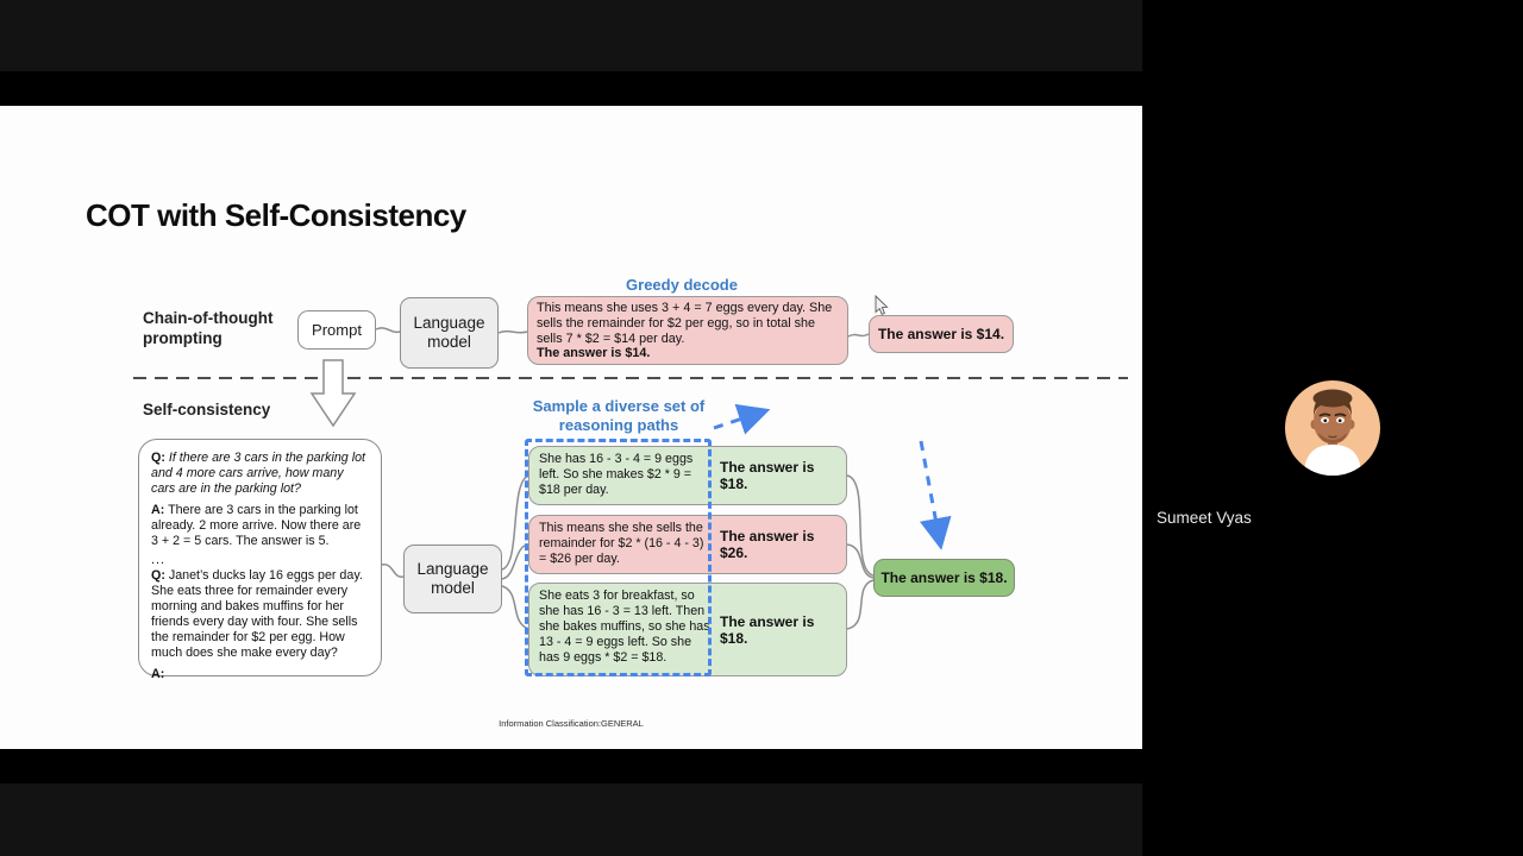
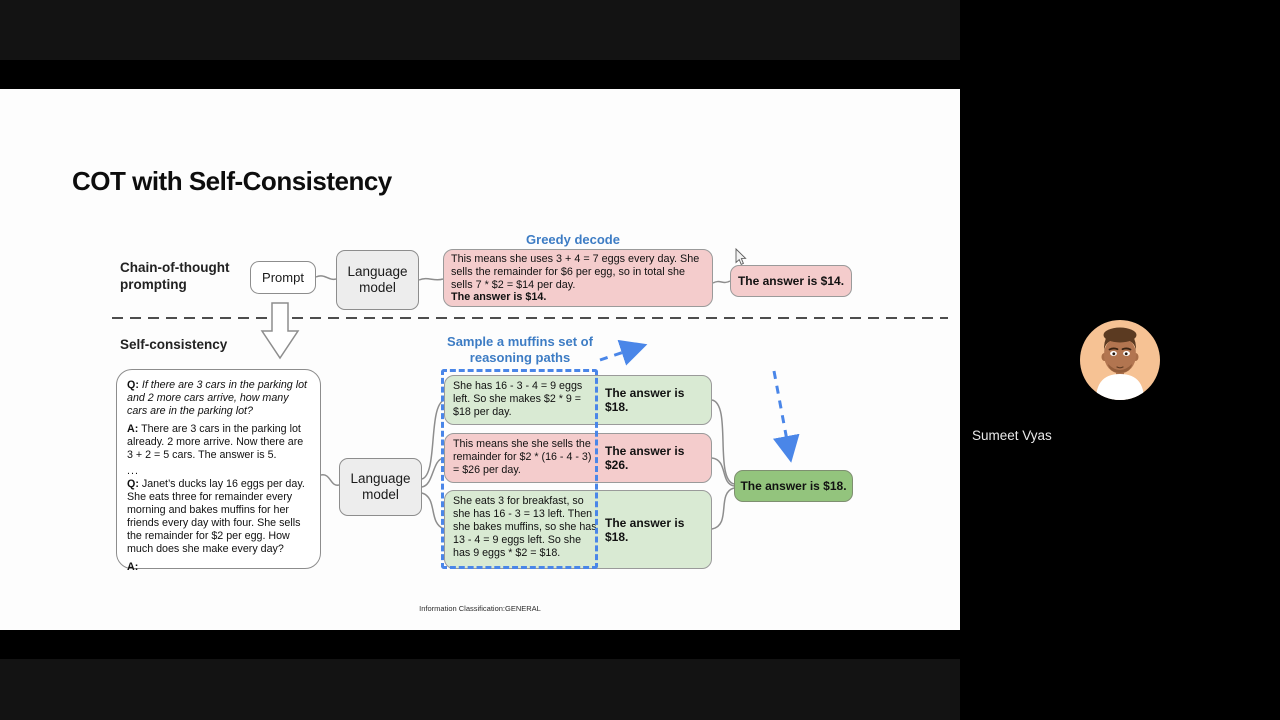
  COT with Self-Consistency
  Chain-of-thought
  prompting
  Prompt
  Language
  model
  Greedy decode
- This means she uses 3 + 4 = 7 eggs every day. She sells the remainder for $2 per egg, so in total she sells 7 * $2 = $14 per day.
+ This means she uses 3 + 4 = 7 eggs every day. She sells the remainder for $6 per egg, so in total she sells 7 * $2 = $14 per day.
  The answer is $14.
  The answer is $14.
  Self-consistency
- Q: If there are 3 cars in the parking lot and 4 more cars arrive, how many cars are in the parking lot?
+ Q: If there are 3 cars in the parking lot and 2 more cars arrive, how many cars are in the parking lot?
  A: There are 3 cars in the parking lot already. 2 more arrive. Now there are 3 + 2 = 5 cars. The answer is 5.
  ...
  Q: Janet’s ducks lay 16 eggs per day. She eats three for remainder every morning and bakes muffins for her friends every day with four. She sells the remainder for $2 per egg. How much does she make every day?
  A:
  Language
  model
- Sample a diverse set of
+ Sample a muffins set of
  reasoning paths
  She has 16 - 3 - 4 = 9 eggs left. So she makes $2 * 9 = $18 per day.
  The answer is $18.
  This means she she sells the remainder for $2 * (16 - 4 - 3) = $26 per day.
  The answer is $26.
  She eats 3 for breakfast, so she has 16 - 3 = 13 left. Then she bakes muffins, so she has 13 - 4 = 9 eggs left. So she has 9 eggs * $2 = $18.
  The answer is $18.
  The answer is $18.
  Information Classification:GENERAL
  Sumeet Vyas
